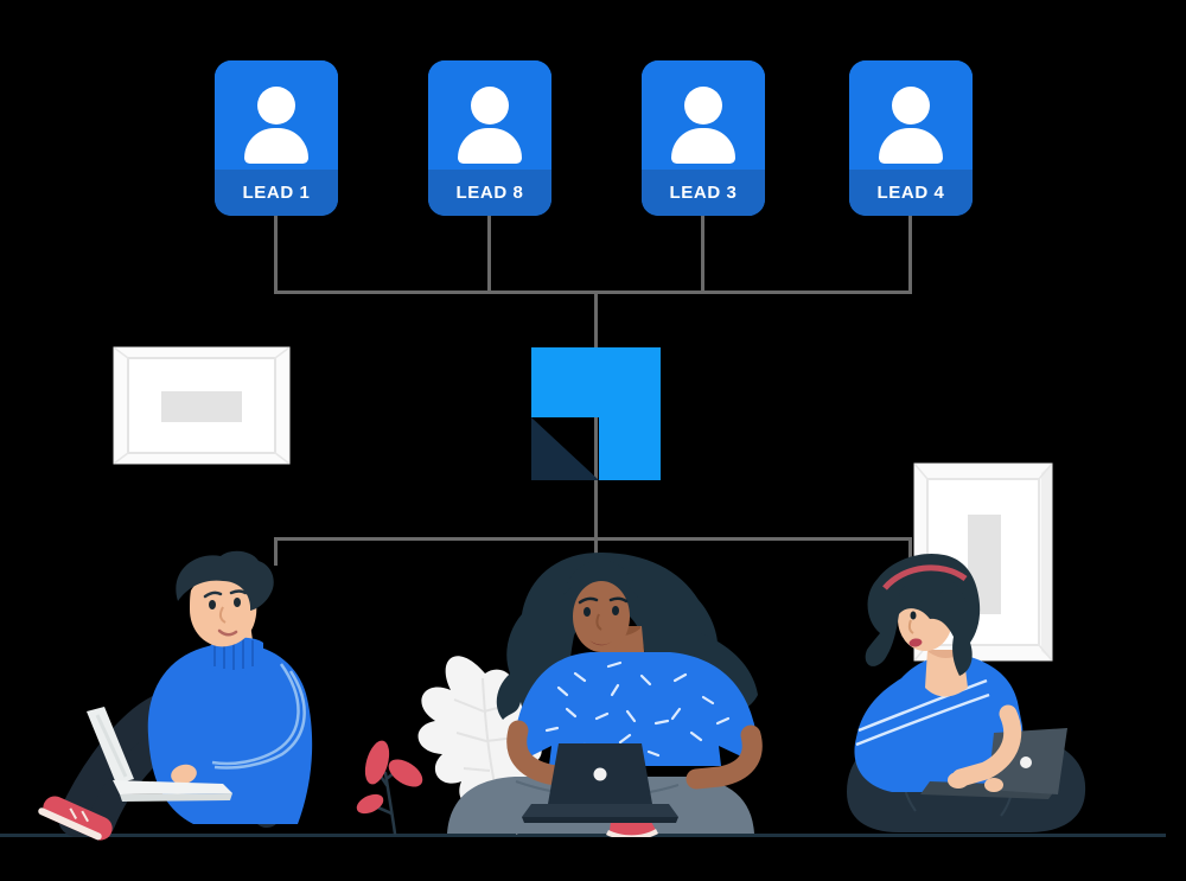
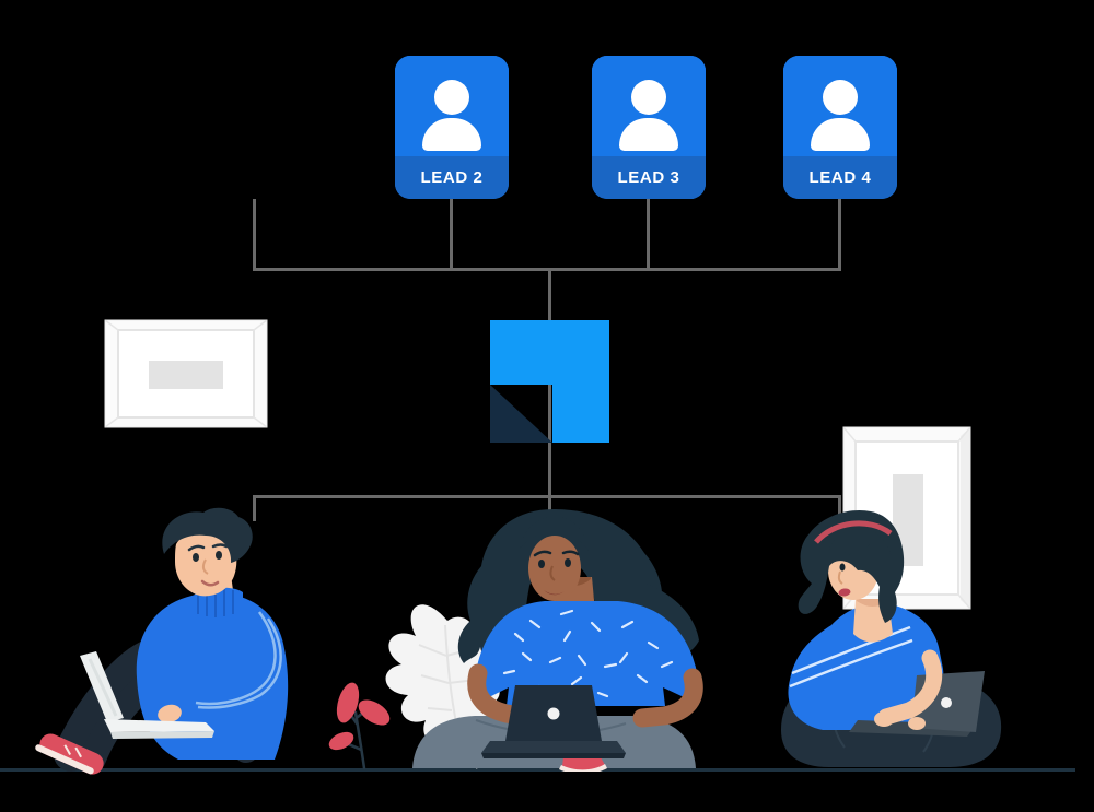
- LEAD 1
- LEAD 8
+ LEAD 2
  LEAD 3
  LEAD 4
